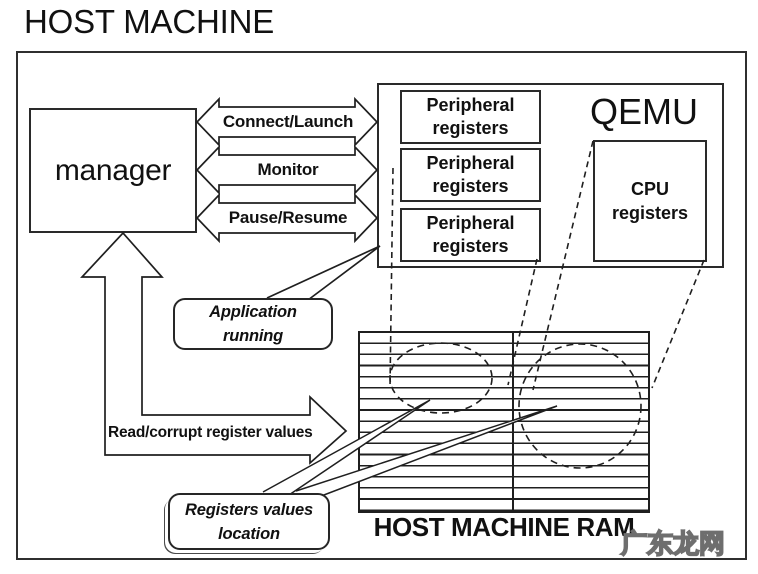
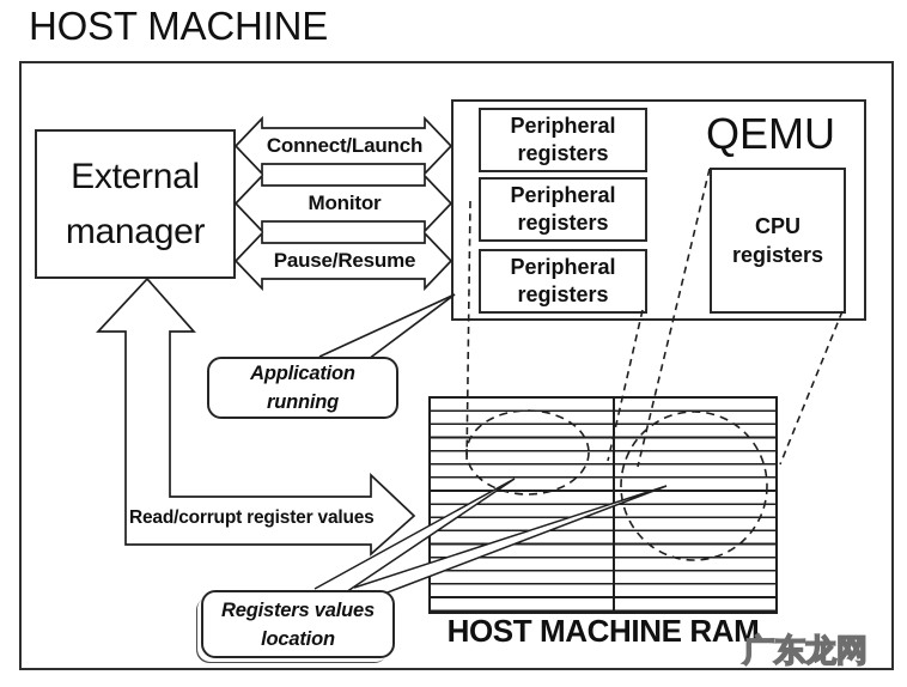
  HOST MACHINE
+ External
  manager
  QEMU
  Peripheral
  registers
  Peripheral
  registers
  Peripheral
  registers
  CPU
  registers
  Connect/Launch
  Monitor
  Pause/Resume
  Read/corrupt register values
  Application
  running
  Registers values
  location
  HOST MACHINE RAM
  广东龙网
